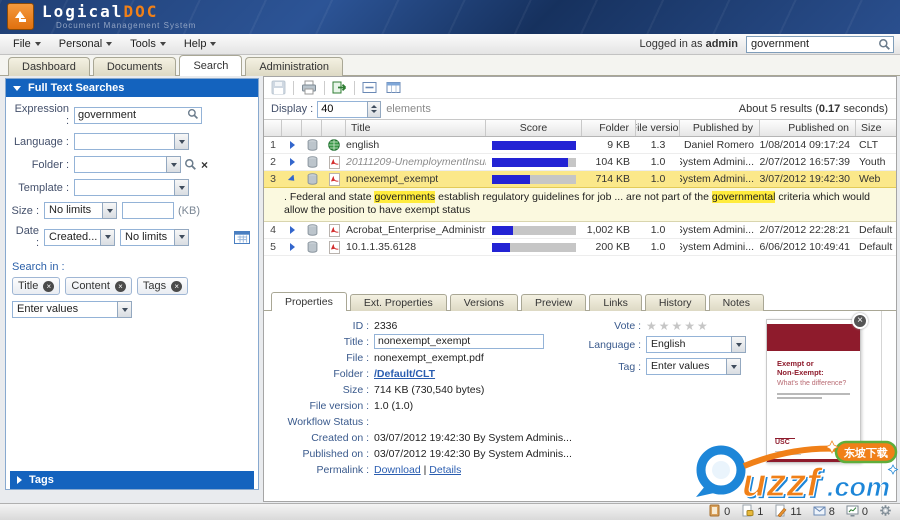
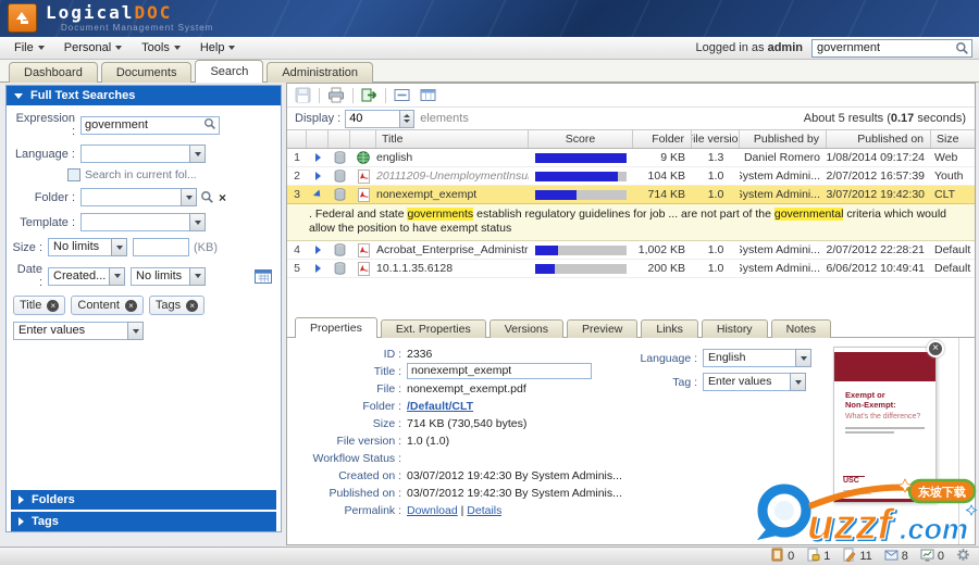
  LogicalDOC
  Document Management System
  File
  Personal
  Tools
  Help
  Logged in as admin
  government
  Dashboard
  Documents
  Search
  Administration
  Full Text Searches
  Expression :
  government
  Language :
+ Search in current fol...
  Folder :
  ×
  Template :
  Size :
  No limits
  (KB)
  Date :
  Created...
  No limits
- Search in :
  Title
  ×
  Content
  ×
  Tags
  ×
  Enter values
+ Folders
  Tags
  Display :
  40
  elements
  About 5 results (0.17 seconds)
  Title
  Score
  Folder
  ile versio
  Published by
  Published on
  Size
  1
  english
  9 KB
  1.3
  Daniel Romero
  1/08/2014 09:17:24
- CLT
+ Web
  2
  20111209-UnemploymentInsu
  104 KB
  1.0
  System Admini...
  2/07/2012 16:57:39
  Youth
  3
  nonexempt_exempt
  714 KB
  1.0
  System Admini...
  3/07/2012 19:42:30
- Web
+ CLT
  . Federal and state governments establish regulatory guidelines for job ... are not part of the governmental criteria which would allow the position to have exempt status
  4
  Acrobat_Enterprise_Administr
  1,002 KB
  1.0
  System Admini...
  2/07/2012 22:28:21
  Default
  5
  10.1.1.35.6128
  200 KB
  1.0
  System Admini...
  6/06/2012 10:49:41
  Default
  Properties
  Ext. Properties
  Versions
  Preview
  Links
  History
  Notes
  ID :
  2336
  Title :
  nonexempt_exempt
  File :
  nonexempt_exempt.pdf
  Folder :
  /Default/CLT
  Size :
  714 KB (730,540 bytes)
  File version :
  1.0 (1.0)
  Workflow Status :
  Created on :
  03/07/2012 19:42:30 By System Adminis...
  Published on :
  03/07/2012 19:42:30 By System Adminis...
  Permalink :
  Download | Details
- Vote :
- ★★★★★
  Language :
  English
  Tag :
  Enter values
  Exempt or
  Non-Exempt:
  ×
  0
  1
  11
  8
  0
  东坡下载
  uzzf
  .com
